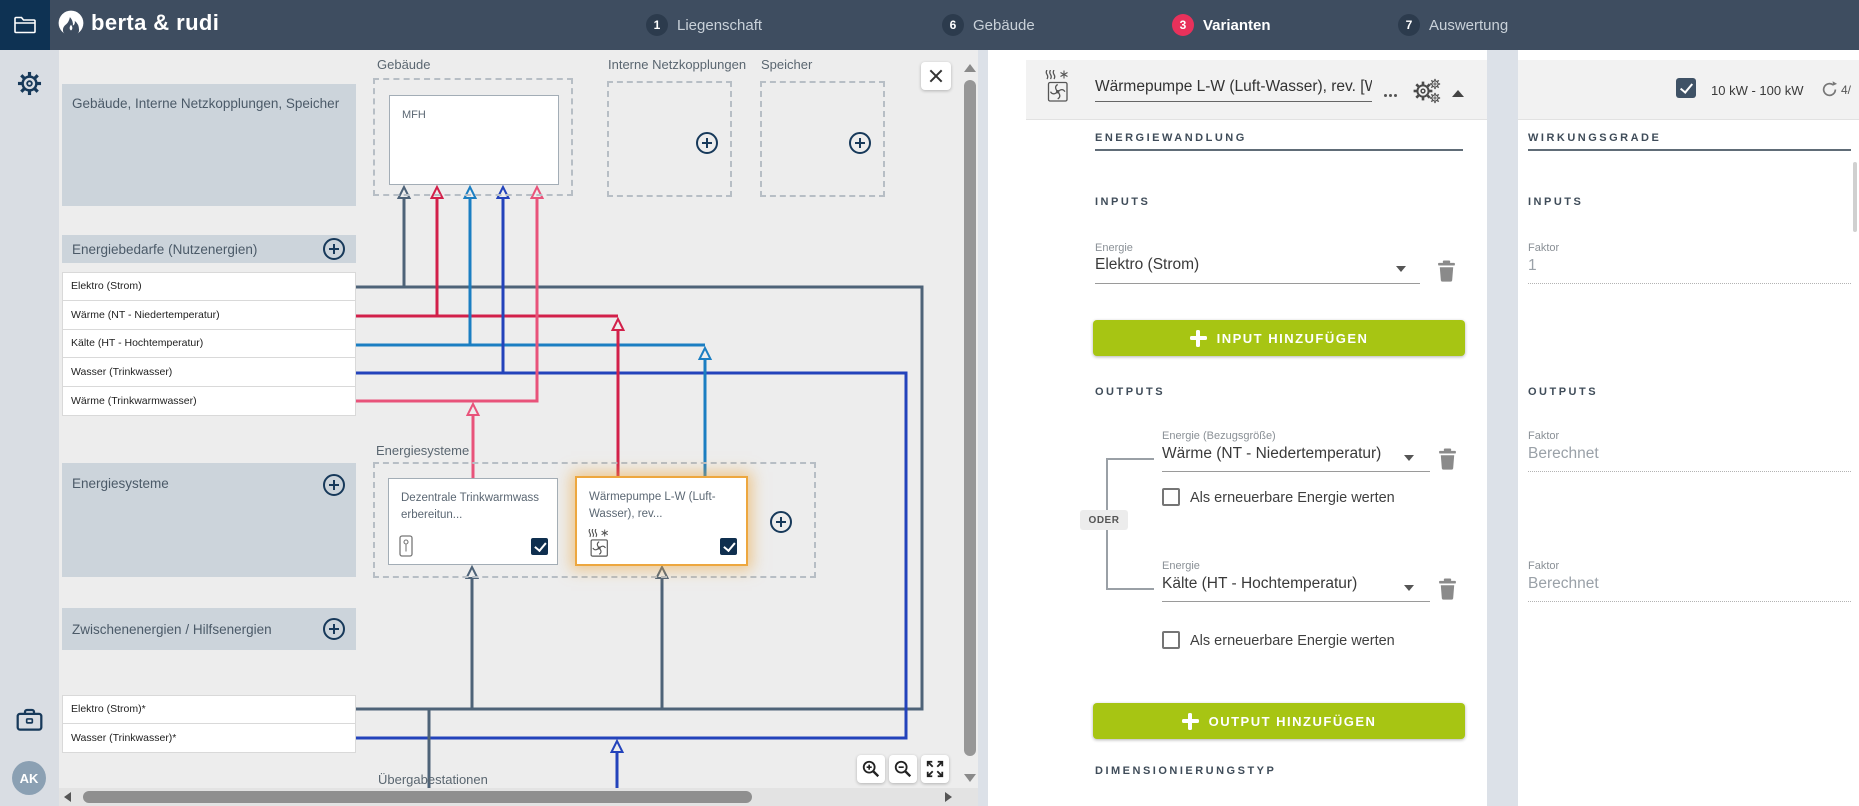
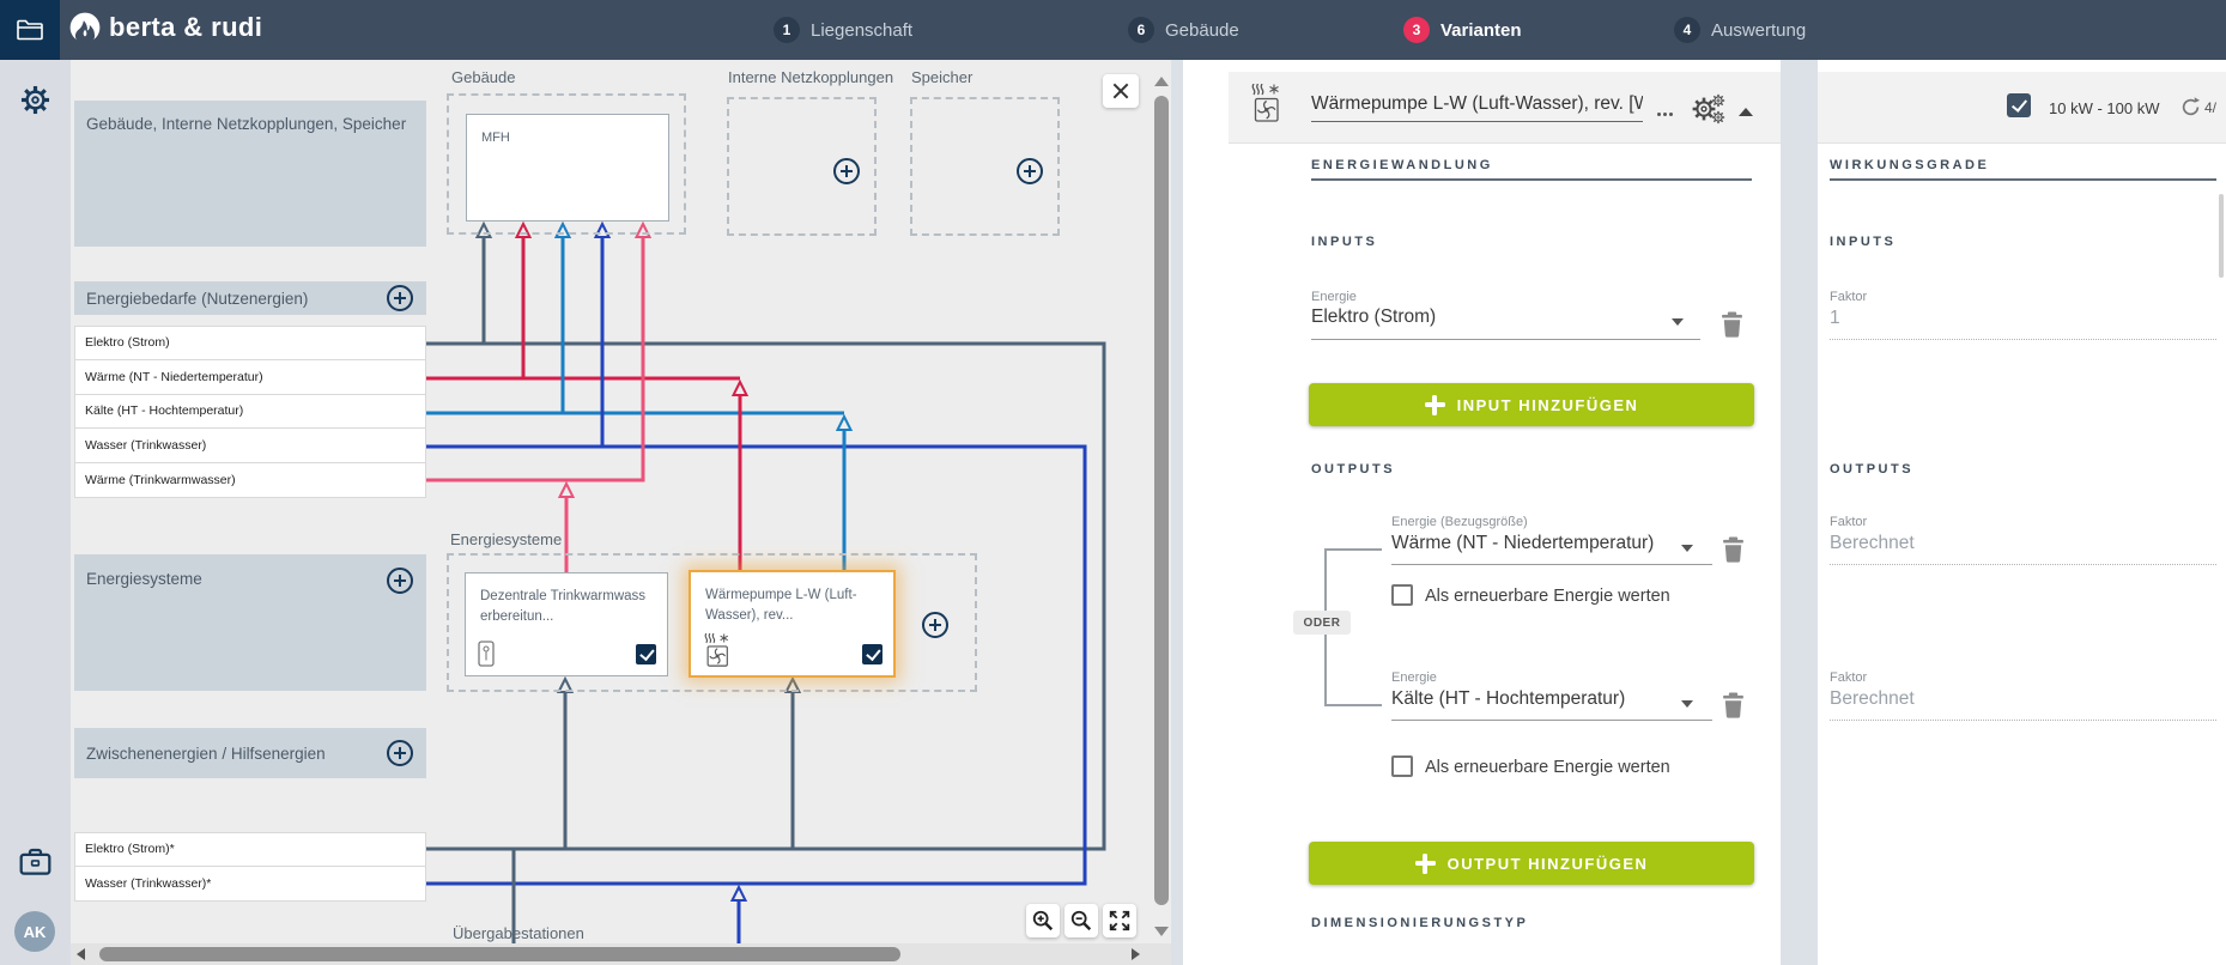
  berta & rudi
  1
  Liegenschaft
  6
  Gebäude
  3
  Varianten
- 7
+ 4
  Auswertung
  AK
  Gebäude, Interne Netzkopplungen, Speicher
  Energiebedarfe (Nutzenergien)
  Elektro (Strom)
  Wärme (NT - Niedertemperatur)
  Kälte (HT - Hochtemperatur)
  Wasser (Trinkwasser)
  Wärme (Trinkwarmwasser)
  Energiesysteme
  Zwischenenergien / Hilfsenergien
  Elektro (Strom)*
  Wasser (Trinkwasser)*
  Gebäude
  MFH
  Interne Netzkopplungen
  Speicher
  Energiesysteme
  Dezentrale Trinkwarmwasserbereitun...
  Wärmepumpe L-W (Luft-Wasser), rev...
  Übergabestationen
  Wärmepumpe L-W (Luft-Wasser), rev. [W
  ENERGIEWANDLUNG
  INPUTS
  Energie
  Elektro (Strom)
  INPUT HINZUFÜGEN
  OUTPUTS
  ODER
  Energie (Bezugsgröße)
  Wärme (NT - Niedertemperatur)
  Als erneuerbare Energie werten
  Energie
  Kälte (HT - Hochtemperatur)
  Als erneuerbare Energie werten
  OUTPUT HINZUFÜGEN
  DIMENSIONIERUNGSTYP
  10 kW - 100 kW
  4/
  WIRKUNGSGRADE
  INPUTS
  Faktor
  1
  OUTPUTS
  Faktor
  Berechnet
  Faktor
  Berechnet
